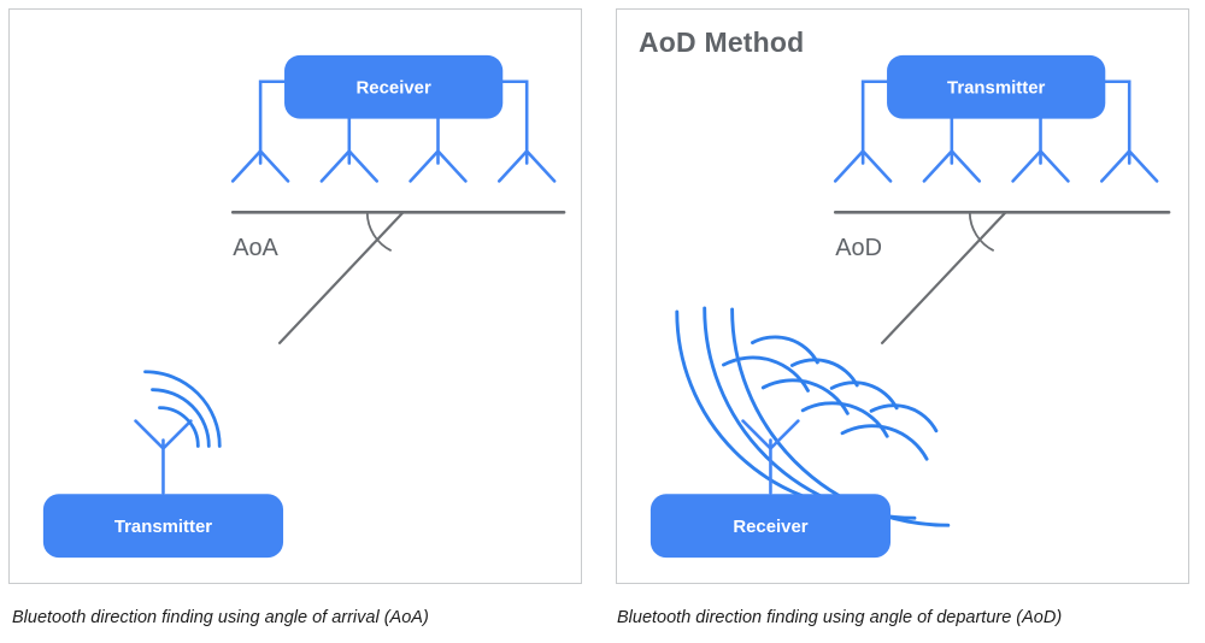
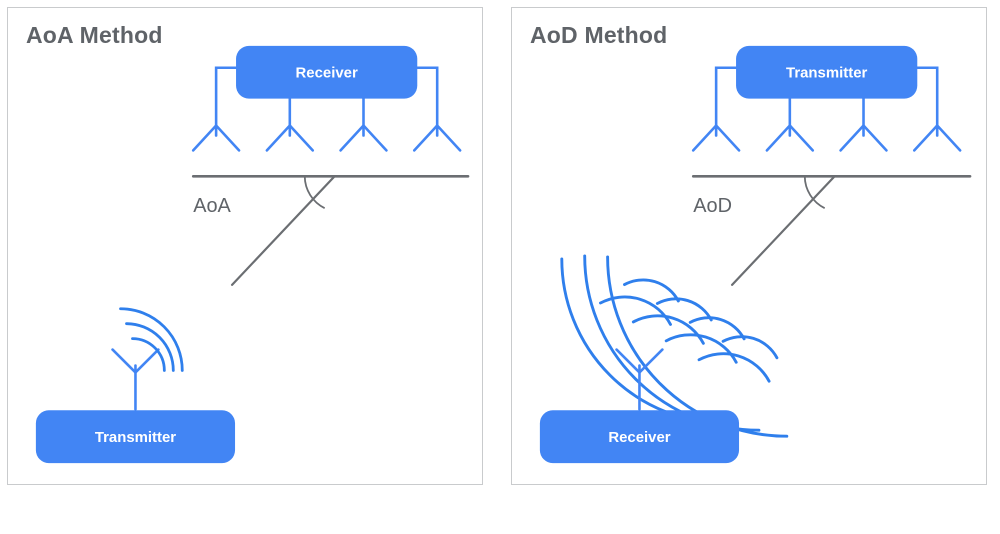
+ AoA Method
  Receiver
  AoA
  Transmitter
  AoD Method
  Transmitter
  AoD
  Receiver
- Bluetooth direction finding using angle of arrival (AoA)
- Bluetooth direction finding using angle of departure (AoD)
